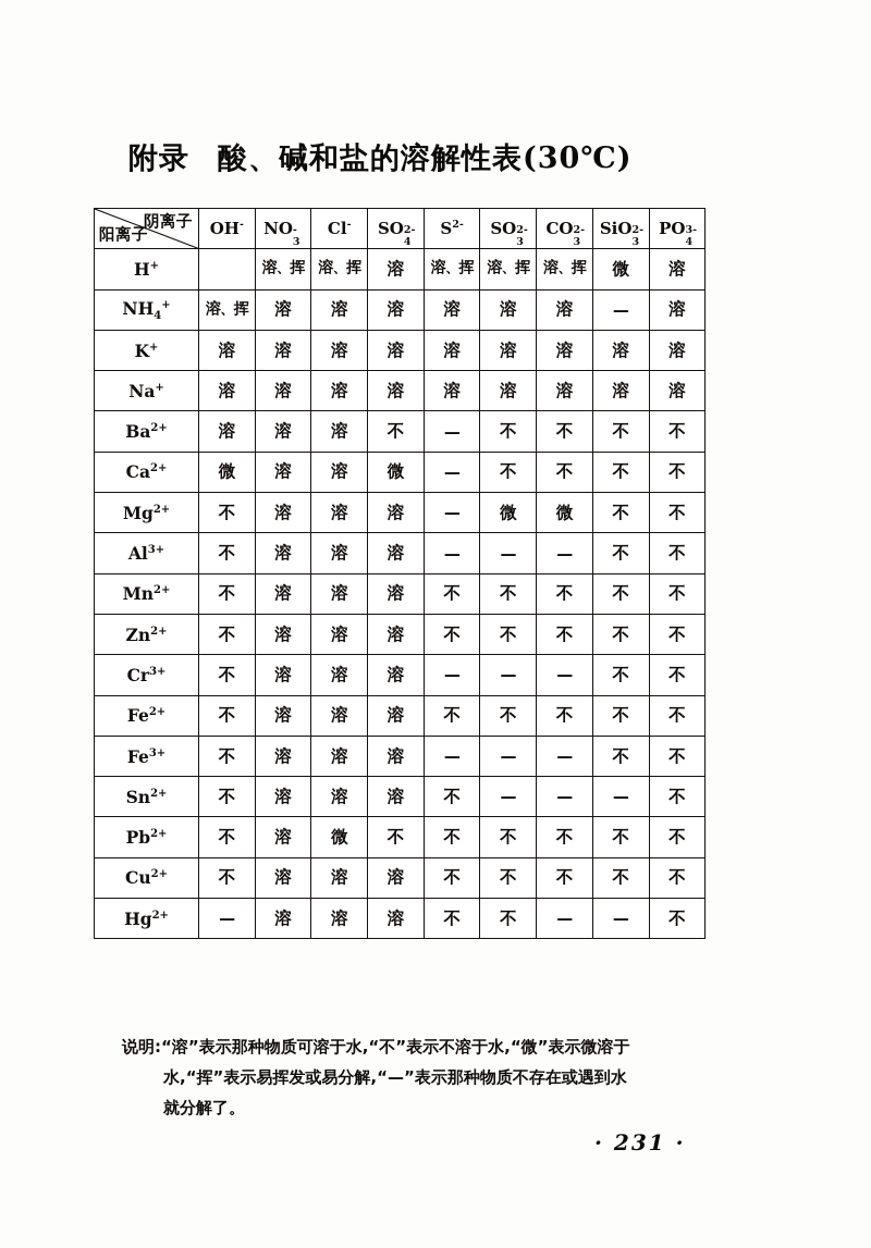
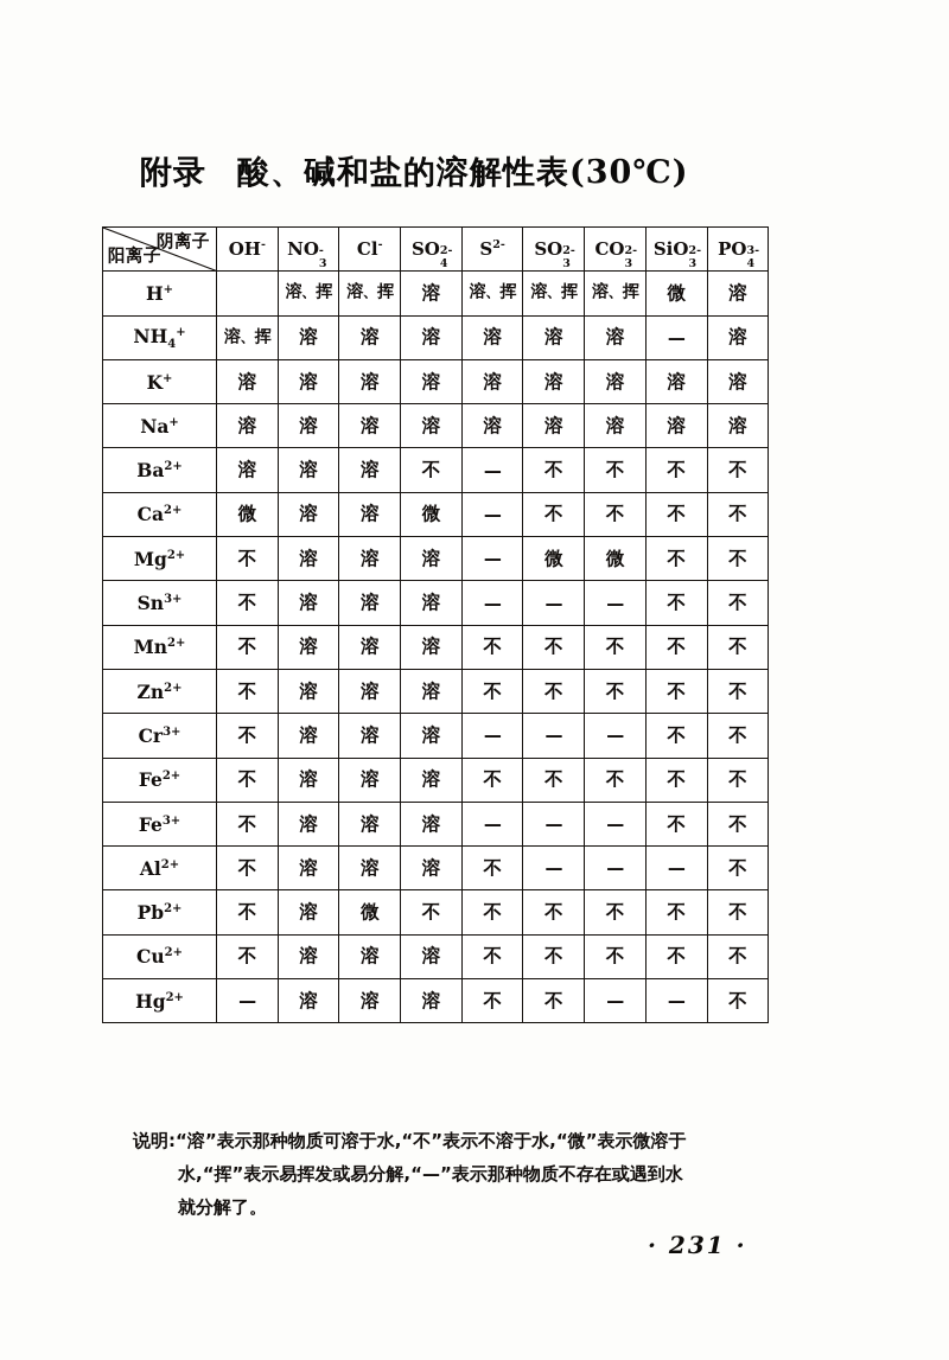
  附录 酸、碱和盐的溶解性表(30℃)
  阴离子 阳离子	OH-	NO-3	Cl-	SO2-4	S2-	SO2-3	CO2-3	SiO2-3	PO3-4
  H+		溶、挥	溶、挥	溶	溶、挥	溶、挥	溶、挥	微	溶
  NH4+	溶、挥	溶	溶	溶	溶	溶	溶	—	溶
  K+	溶	溶	溶	溶	溶	溶	溶	溶	溶
  Na+	溶	溶	溶	溶	溶	溶	溶	溶	溶
  Ba2+	溶	溶	溶	不	—	不	不	不	不
  Ca2+	微	溶	溶	微	—	不	不	不	不
  Mg2+	不	溶	溶	溶	—	微	微	不	不
- Al3+	不	溶	溶	溶	—	—	—	不	不
+ Sn3+	不	溶	溶	溶	—	—	—	不	不
  Mn2+	不	溶	溶	溶	不	不	不	不	不
  Zn2+	不	溶	溶	溶	不	不	不	不	不
  Cr3+	不	溶	溶	溶	—	—	—	不	不
  Fe2+	不	溶	溶	溶	不	不	不	不	不
  Fe3+	不	溶	溶	溶	—	—	—	不	不
- Sn2+	不	溶	溶	溶	不	—	—	—	不
+ Al2+	不	溶	溶	溶	不	—	—	—	不
  Pb2+	不	溶	微	不	不	不	不	不	不
  Cu2+	不	溶	溶	溶	不	不	不	不	不
  Hg2+	—	溶	溶	溶	不	不	—	—	不
  说明:“溶”表示那种物质可溶于水,“不”表示不溶于水,“微”表示微溶于
  水,“挥”表示易挥发或易分解,“—”表示那种物质不存在或遇到水
  就分解了。
  · 231 ·
